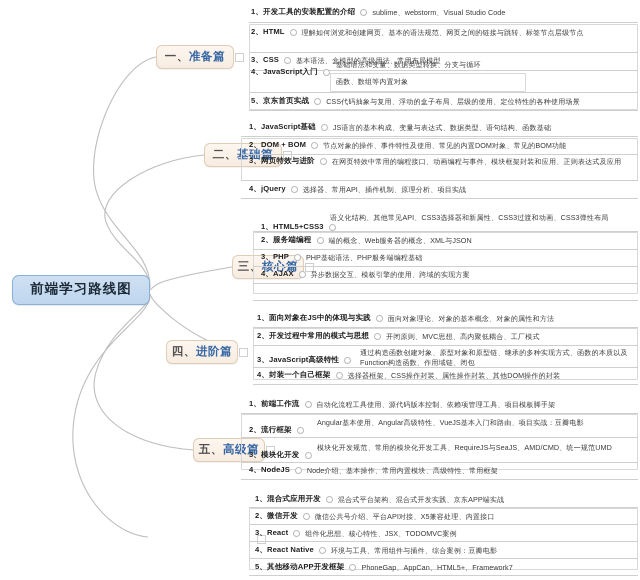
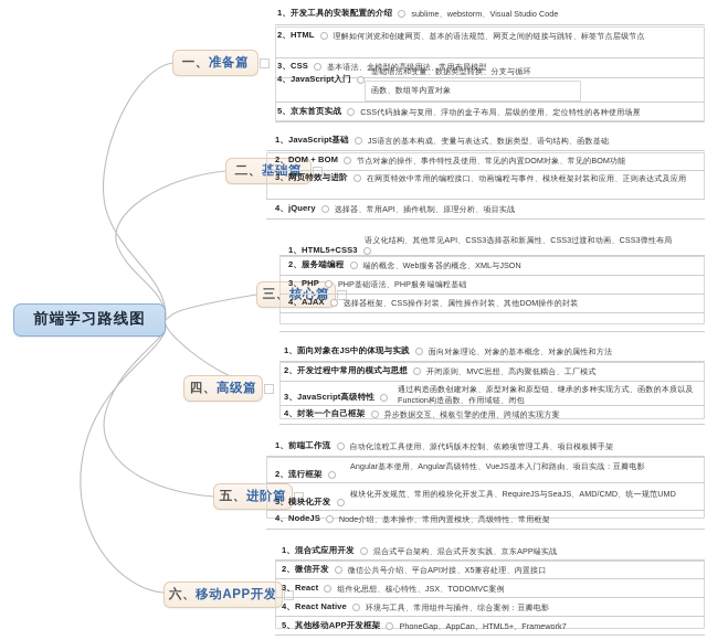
  前端学习路线图
  一、
  准备篇
  1、开发工具的安装配置的介绍
  sublime、webstorm、Visual Studio Code
  2、HTML
  理解如何浏览和创建网页、基本的语法规范、网页之间的链接与跳转、标签节点层级节点
  3、CSS
  基本语法、盒模型的高级用法、常用布局模型
  4、JavaScript入门
  基础语法和变量、数据类型转换、分支与循环
  函数、数组等内置对象
  5、京东首页实战
  CSS代码抽象与复用、浮动的盒子布局、层级的使用、定位特性的各种使用场景
  二、
  1、JavaScript基础
  JS语言的基本构成、变量与表达式、数据类型、语句结构、函数基础
  2、DOM + BOM
  节点对象的操作、事件特性及使用、常见的内置DOM对象、常见的BOM功能
  3、网页特效与进阶
  在网页特效中常用的编程接口、动画编程与事件、模块框架封装和应用、正则表达式及应用
  4、jQuery
  选择器、常用API、插件机制、原理分析、项目实战
  1、HTML5+CSS3
  语义化结构、其他常见API、CSS3选择器和新属性、CSS3过渡和动画、CSS3弹性布局
  2、服务端编程
  端的概念、Web服务器的概念、XML与JSON
  3、PHP
  PHP基础语法、PHP服务端编程基础
  4、AJAX
- 异步数据交互、模板引擎的使用、跨域的实现方案
+ 选择器框架、CSS操作封装、属性操作封装、其他DOM操作的封装
  四、
- 进阶篇
+ 高级篇
  1、面向对象在JS中的体现与实践
  面向对象理论、对象的基本概念、对象的属性和方法
  2、开发过程中常用的模式与思想
  开闭原则、MVC思想、高内聚低耦合、工厂模式
  3、JavaScript高级特性
  通过构造函数创建对象、原型对象和原型链、继承的多种实现方式、函数的本质以及Function构造函数、作用域链、闭包
  4、封装一个自己框架
- 选择器框架、CSS操作封装、属性操作封装、其他DOM操作的封装
+ 异步数据交互、模板引擎的使用、跨域的实现方案
  五、
- 高级篇
+ 进阶篇
  1、前端工作流
  自动化流程工具使用、源代码版本控制、依赖项管理工具、项目模板脚手架
  2、流行框架
  Angular基本使用、Angular高级特性、VueJS基本入门和路由、项目实战：豆瓣电影
  3、模块化开发
  模块化开发规范、常用的模块化开发工具、RequireJS与SeaJS、AMD/CMD、统一规范UMD
  4、NodeJS
  Node介绍、基本操作、常用内置模块、高级特性、常用框架
+ 六、
+ 移动APP开发
  1、混合式应用开发
  混合式平台架构、混合式开发实践、京东APP端实战
  2、微信开发
  微信公共号介绍、平台API对接、X5兼容处理、内置接口
  3、React
  组件化思想、核心特性、JSX、TODOMVC案例
  4、React Native
  环境与工具、常用组件与插件、综合案例：豆瓣电影
  5、其他移动APP开发框架
  PhoneGap、AppCan、HTML5+、Framework7
